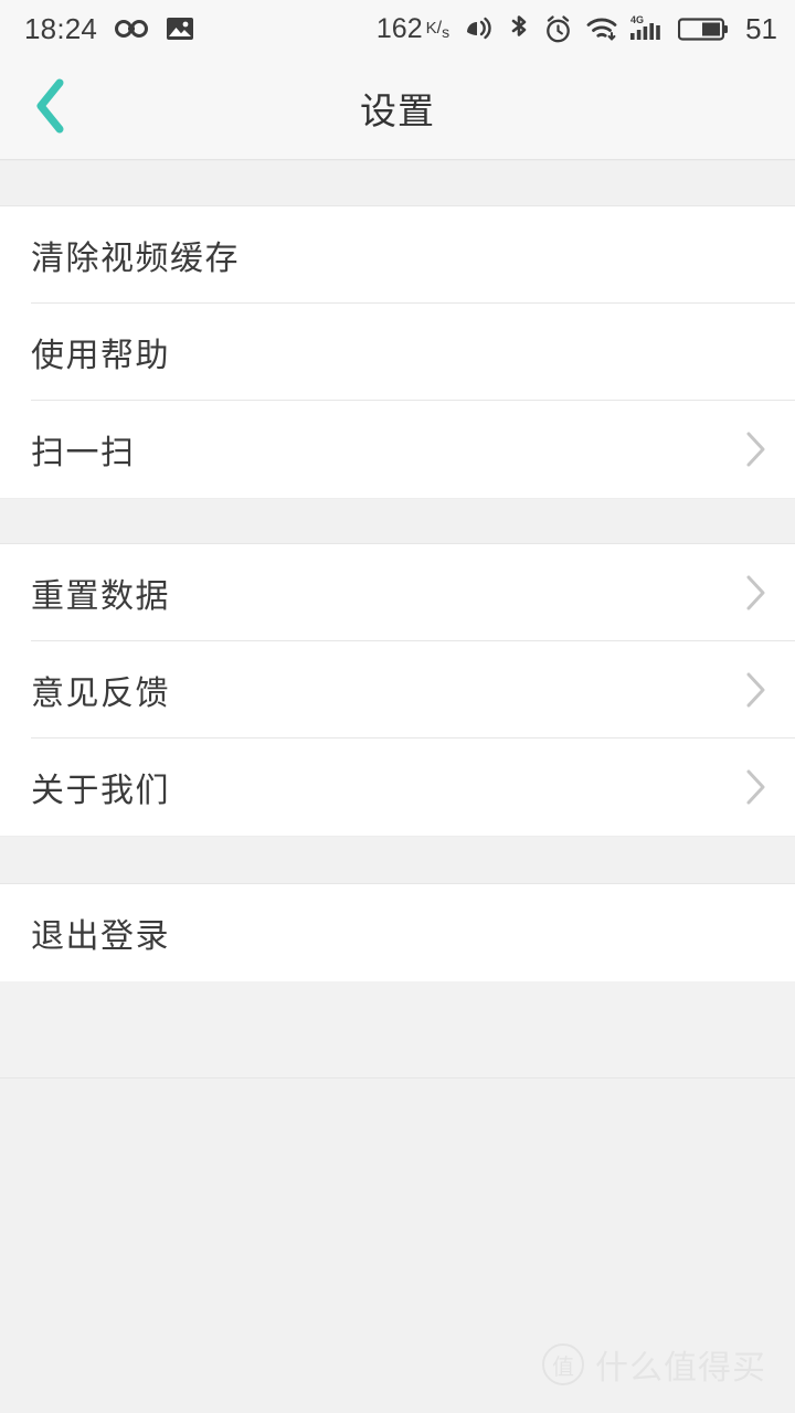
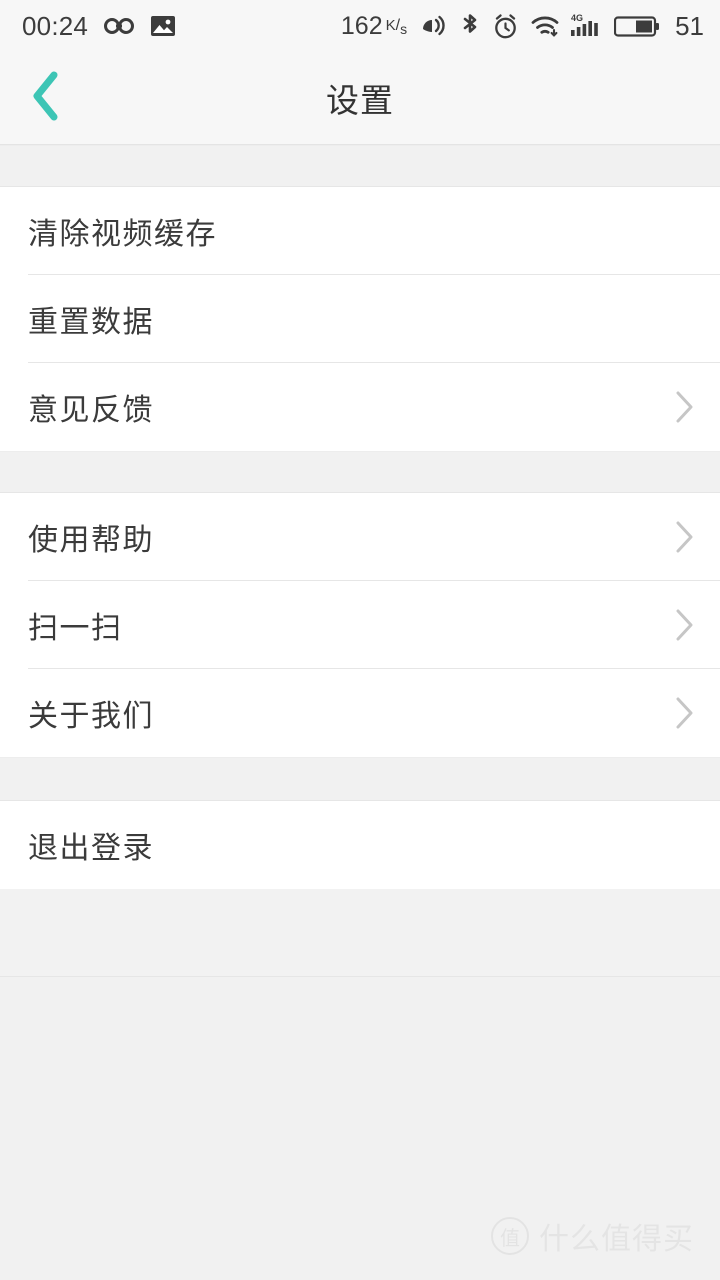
- 18:24
+ 00:24
  162
  K/s
  4G
  51
  设置
  清除视频缓存
- 使用帮助
+ 重置数据
- 扫一扫
+ 意见反馈
- 重置数据
+ 使用帮助
- 意见反馈
+ 扫一扫
  关于我们
  退出登录
